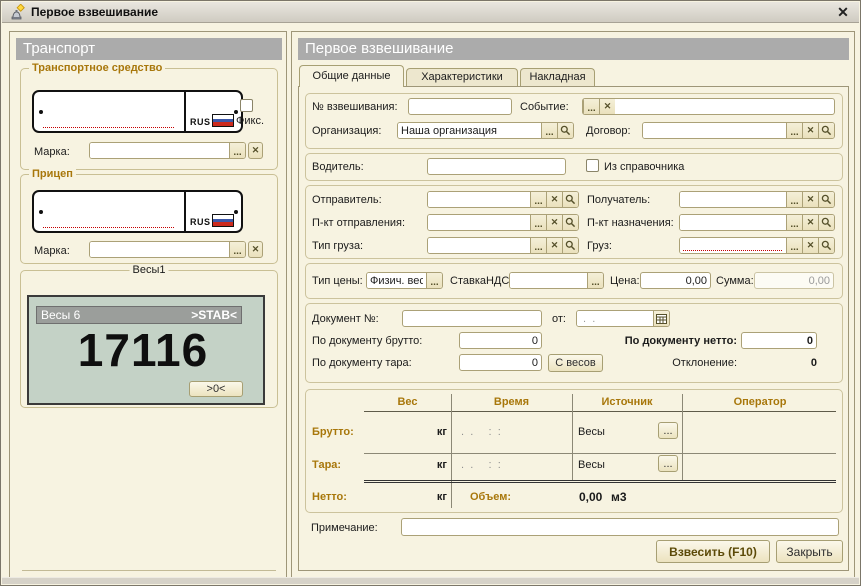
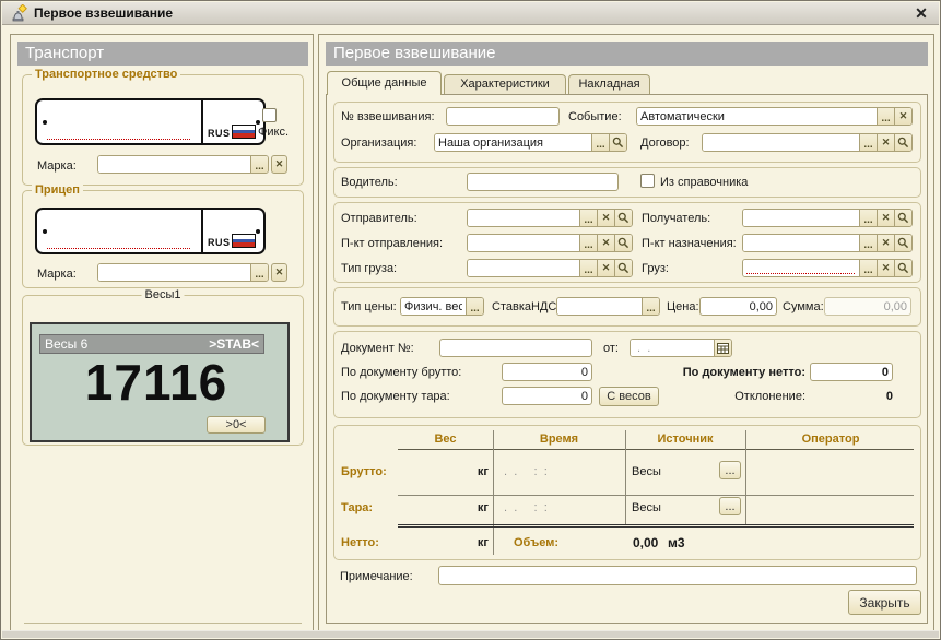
  Первое взвешивание
  ✕
  Транспорт
  Транспортное средство
  RUS
  Фикс.
  Марка:
  ...
  ✕
  Прицеп
  RUS
  Марка:
  ...
  ✕
  Весы1
  Весы 6
  >STAB<
  17116
  >0<
  Первое взвешивание
  Общие данные
  Характеристики
  Накладная
  № взвешивания:
  Событие:
+ Автоматически
  ...
  ✕
  Организация:
  Наша организация
  ...
  Договор:
  ...
  ✕
  Водитель:
  Из справочника
  Отправитель:
  ...
  ✕
  Получатель:
  ...
  ✕
  П-кт отправления:
  ...
  ✕
  П-кт назначения:
  ...
  ✕
  Тип груза:
  ...
  ✕
  Груз:
  ...
  ✕
  Тип цены:
  Физич. вес
  ...
  СтавкаНДС
  ...
  Цена:
  0,00
  Сумма:
  0,00
  Документ №:
  от:
  . .
  По документу брутто:
  0
  По документу нетто:
  0
  По документу тара:
  0
  С весов
  Отклонение:
  0
  Вес
  Время
  Источник
  Оператор
  Брутто:
  кг
  . . : :
  Весы
  ...
  Тара:
  кг
  . . : :
  Весы
  ...
  Нетто:
  кг
  Объем:
  0,00
  м3
  Примечание:
- Взвесить (F10)
  Закрыть
